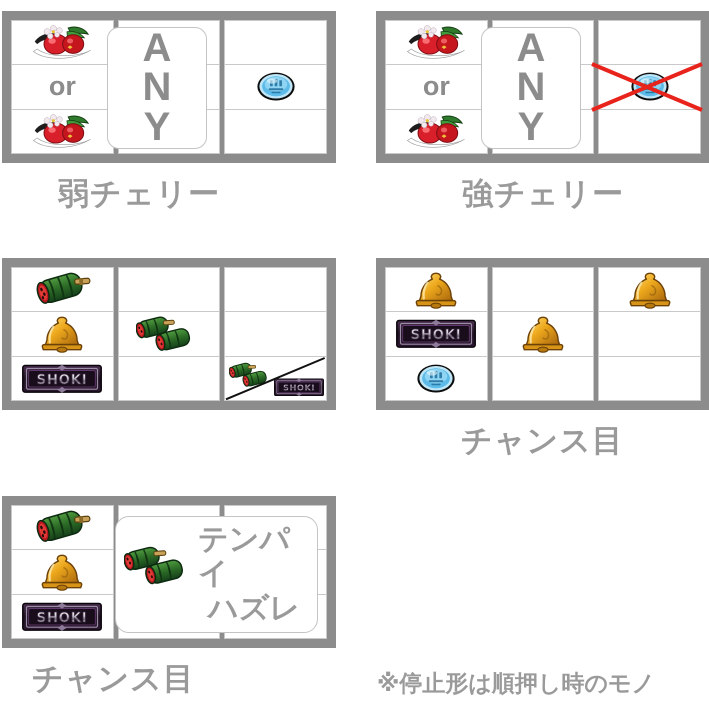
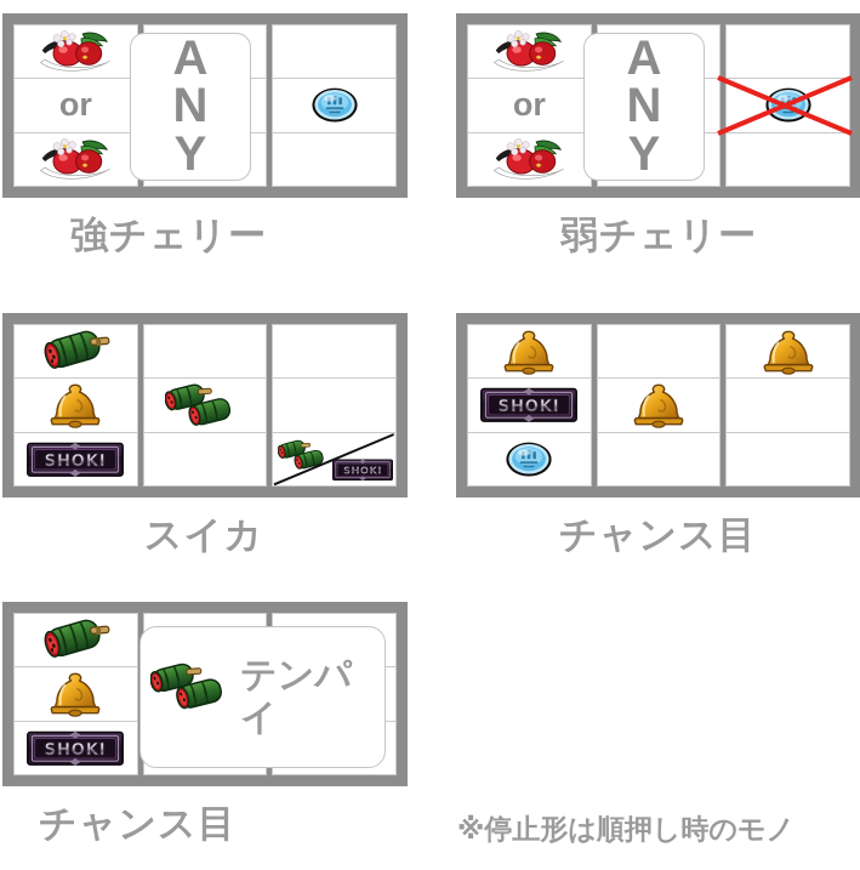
  or
  A
  N
  Y
- 弱チェリー
+ 強チェリー
  or
  A
  N
  Y
- 強チェリー
+ 弱チェリー
  SHOKI
  SHOKI
+ スイカ
  SHOKI
  チャンス目
  SHOKI
  テンパイ
- ハズレ
  チャンス目
  ※停止形は順押し時のモノ
